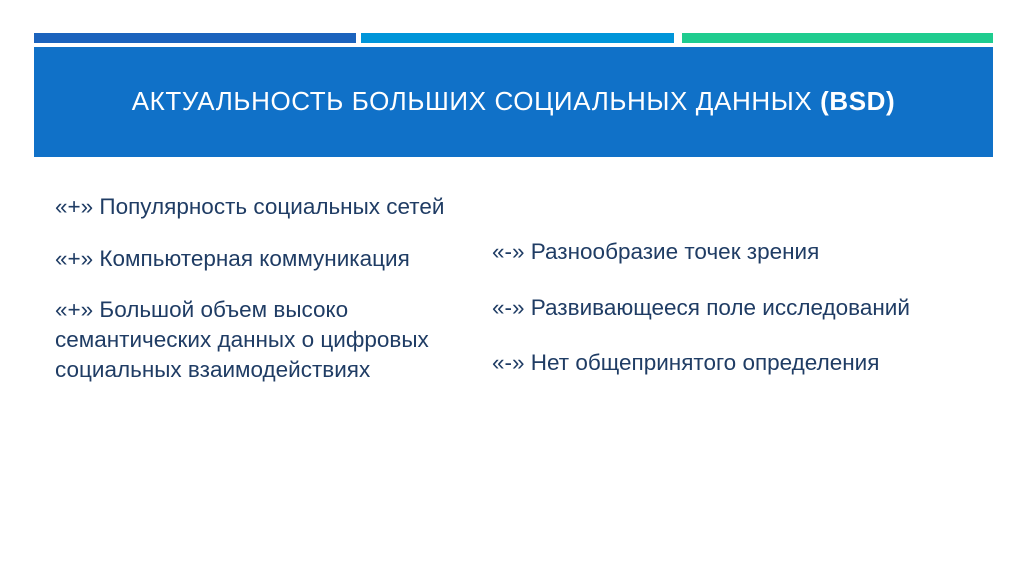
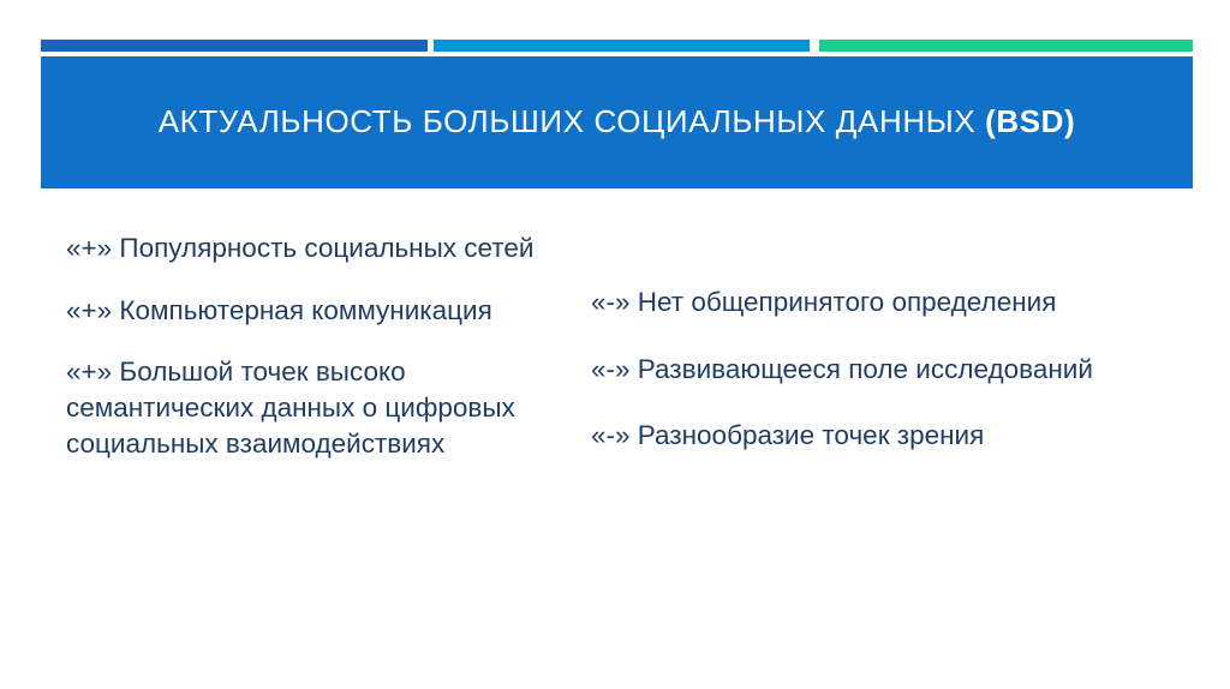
  АКТУАЛЬНОСТЬ БОЛЬШИХ СОЦИАЛЬНЫХ ДАННЫХ (BSD)
  «+» Популярность социальных сетей
  «+» Компьютерная коммуникация
- «+» Большой объем высоко семантических данных о цифровых социальных взаимодействиях
+ «+» Большой точек высоко семантических данных о цифровых социальных взаимодействиях
- «-» Разнообразие точек зрения
+ «-» Нет общепринятого определения
  «-» Развивающееся поле исследований
- «-» Нет общепринятого определения
+ «-» Разнообразие точек зрения
